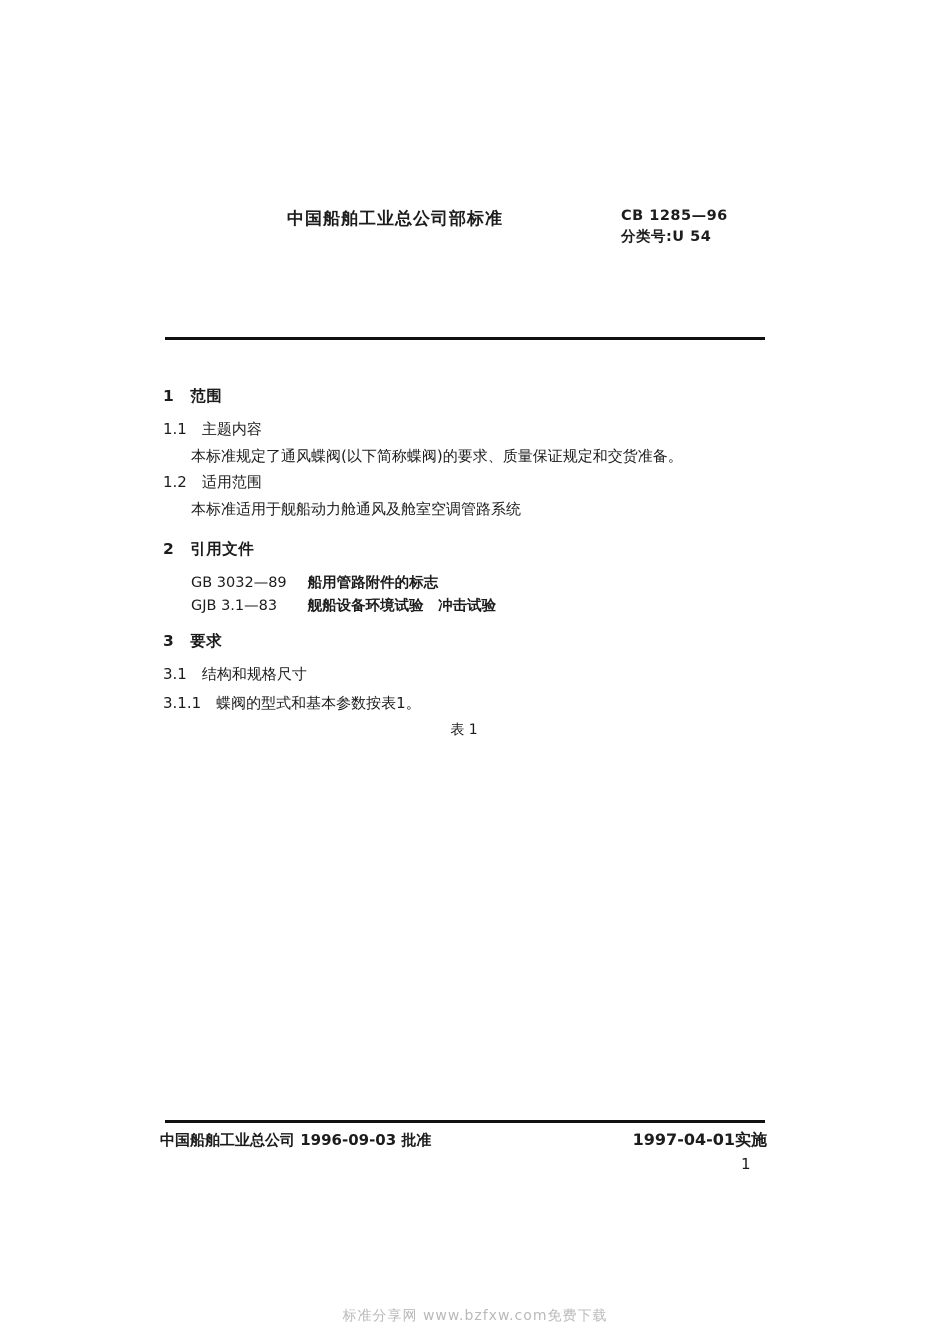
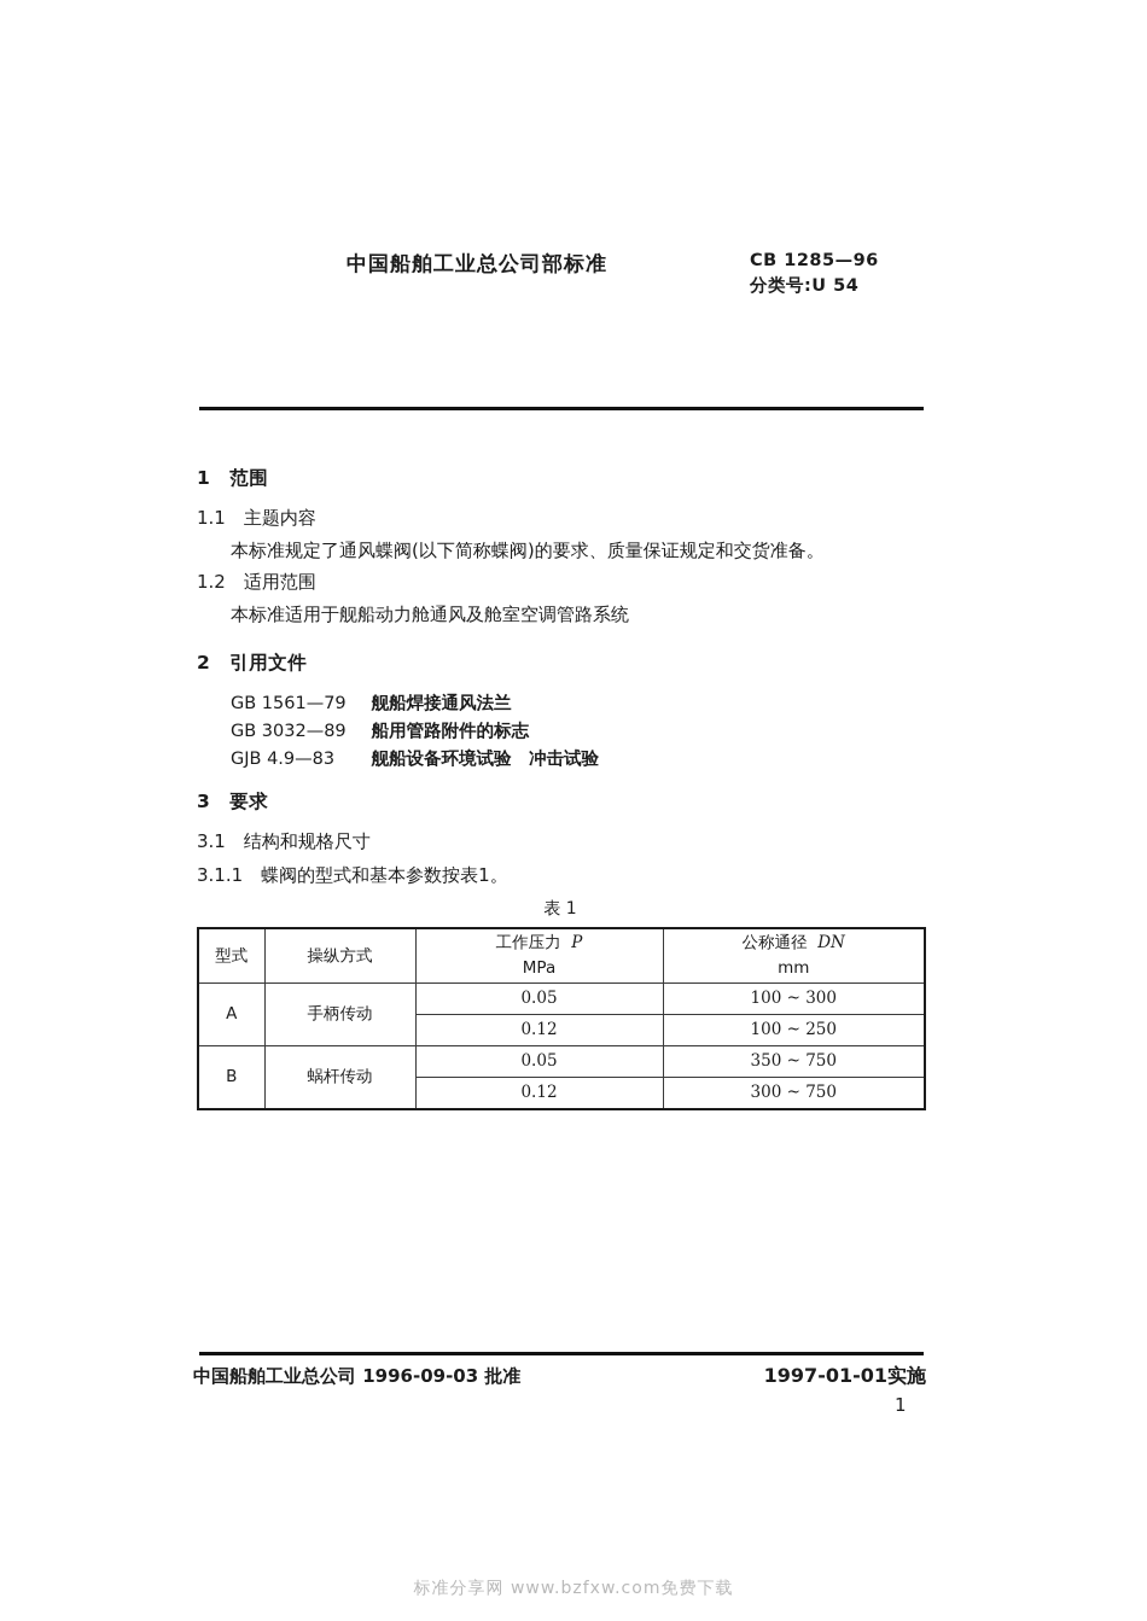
  中国船舶工业总公司部标准
  CB 1285—96
  分类号:U 54
  1 范围
  1.1 主题内容
  本标准规定了通风蝶阀(以下简称蝶阀)的要求、质量保证规定和交货准备。
  1.2 适用范围
  本标准适用于舰船动力舱通风及舱室空调管路系统
  2 引用文件
+ GB 1561—79 舰船焊接通风法兰
  GB 3032—89 船用管路附件的标志
- GJB 3.1—83 舰船设备环境试验 冲击试验
+ GJB 4.9—83 舰船设备环境试验 冲击试验
  3 要求
  3.1 结构和规格尺寸
  3.1.1 蝶阀的型式和基本参数按表1。
  表 1
+ 型式	操纵方式	工作压力 P MPa	公称通径 DN mm
+ A	手柄传动	0.05	100 ~ 300
+ 0.12	100 ~ 250
+ B	蜗杆传动	0.05	350 ~ 750
+ 0.12	300 ~ 750
  中国船舶工业总公司 1996-09-03 批准
- 1997-04-01实施
+ 1997-01-01实施
  1
  标准分享网 www.bzfxw.com免费下载
